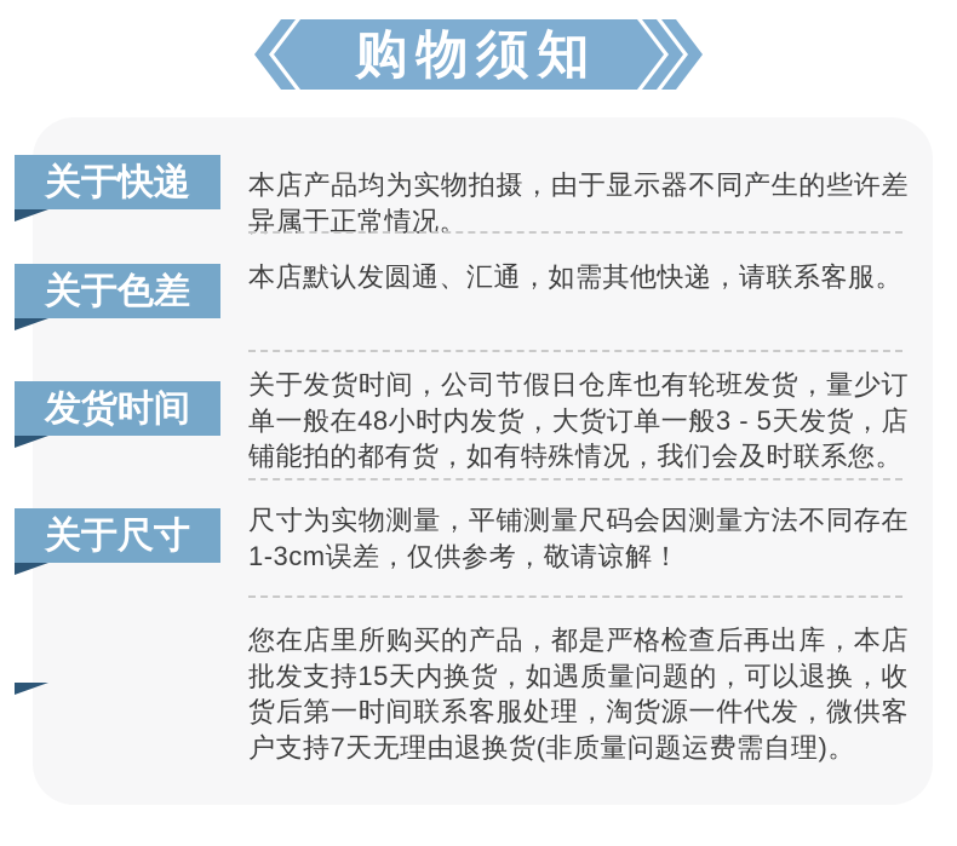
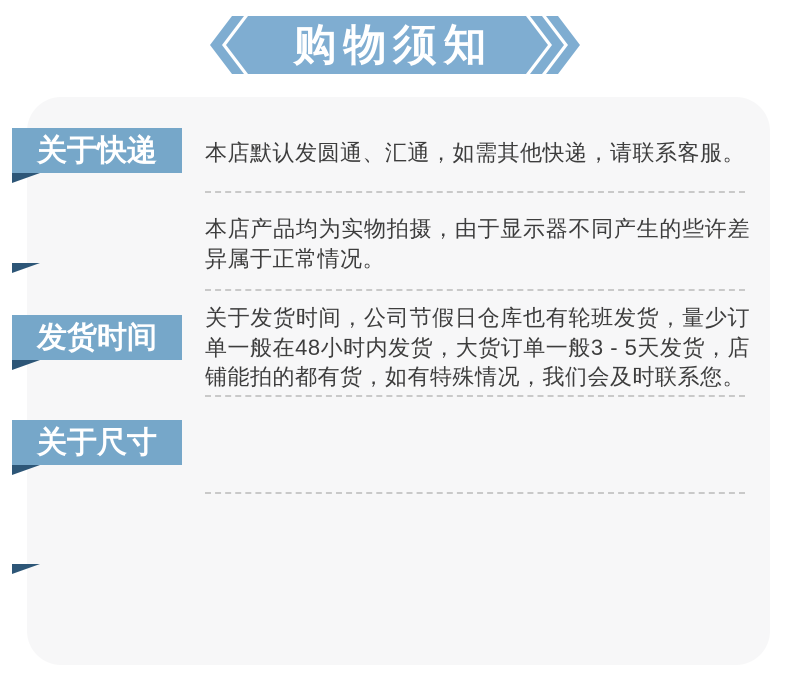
  购物须知
  关于快递
- 本店产品均为实物拍摄，由于显示器不同产生的些许差异属于正常情况。
+ 本店默认发圆通、汇通，如需其他快递，请联系客服。
- 关于色差
- 本店默认发圆通、汇通，如需其他快递，请联系客服。
+ 本店产品均为实物拍摄，由于显示器不同产生的些许差异属于正常情况。
  发货时间
  关于发货时间，公司节假日仓库也有轮班发货，量少订单一般在48小时内发货，大货订单一般3 - 5天发货，店铺能拍的都有货，如有特殊情况，我们会及时联系您。
  关于尺寸
- 尺寸为实物测量，平铺测量尺码会因测量方法不同存在1-3cm误差，仅供参考，敬请谅解！
- 您在店里所购买的产品，都是严格检查后再出库，本店批发支持15天内换货，如遇质量问题的，可以退换，收货后第一时间联系客服处理，淘货源一件代发，微供客户支持7天无理由退换货(非质量问题运费需自理)。
